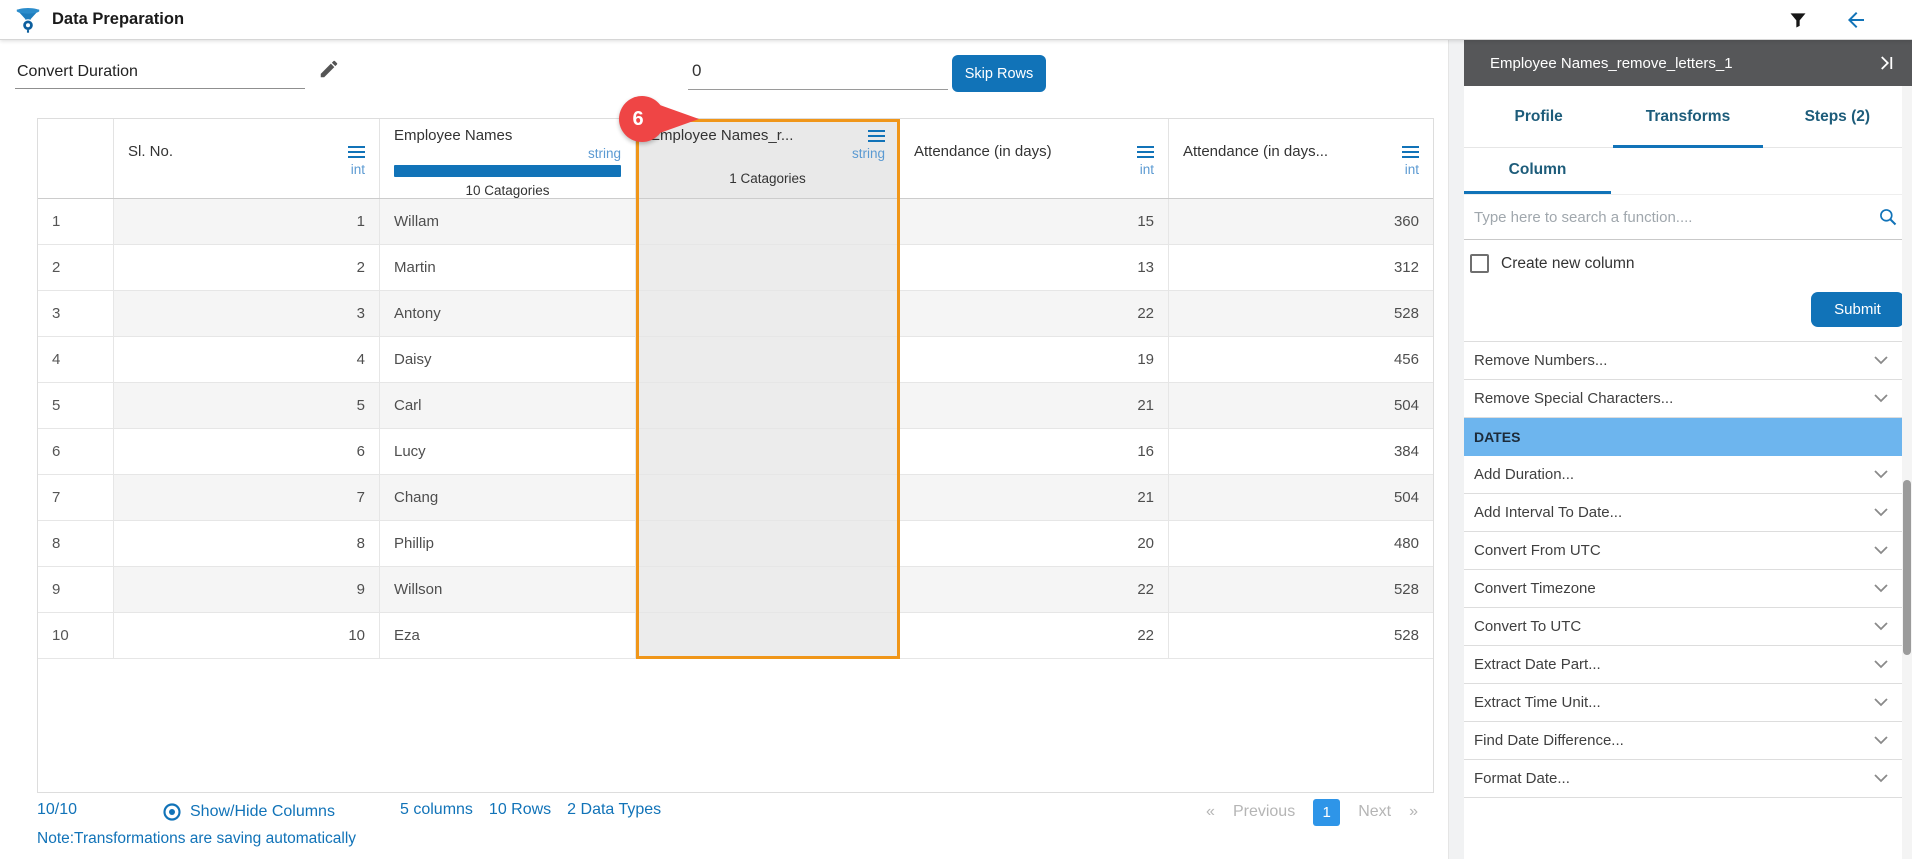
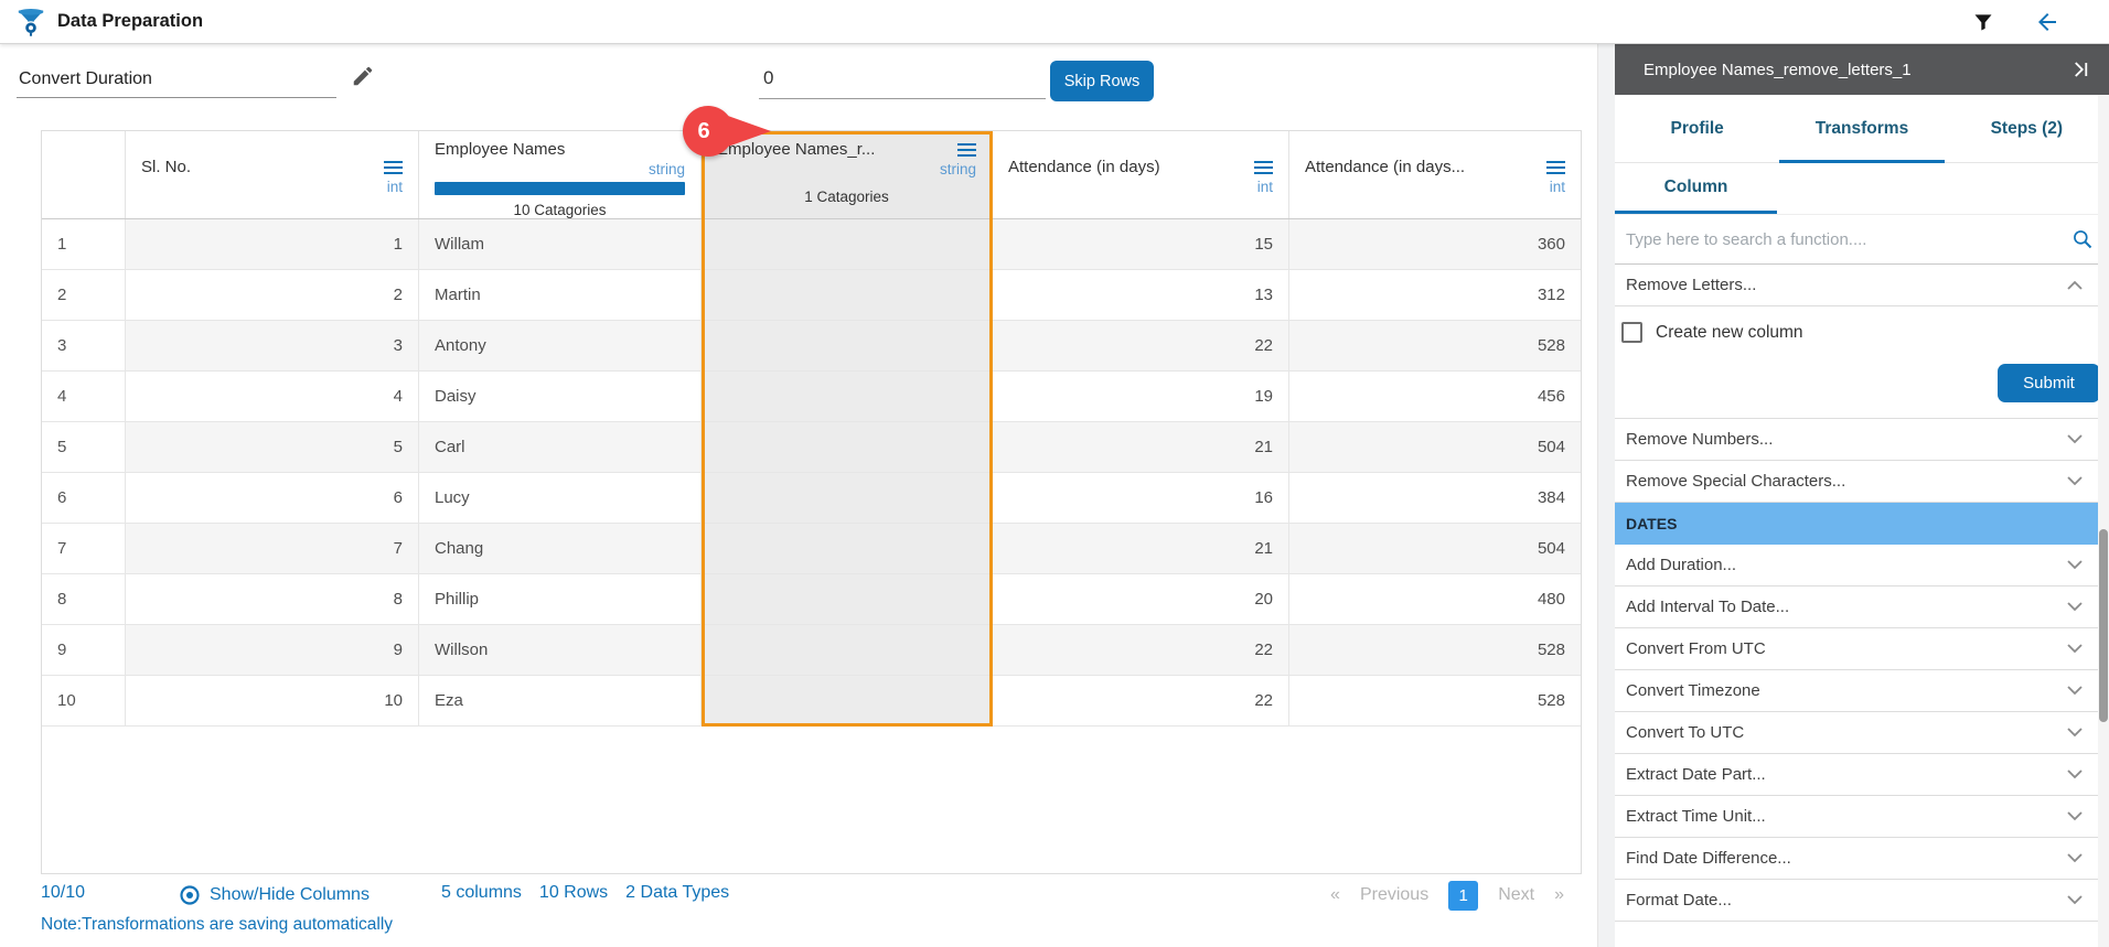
  Data Preparation
  Convert Duration
  0
  Skip Rows
  Sl. No.
  int
  Employee Names
  string
  10 Catagories
  mployee Names_r...
  string
  1 Catagories
  Attendance (in days)
  int
  Attendance (in days...
  int
  1
  1
  Willam
  15
  360
  2
  2
  Martin
  13
  312
  3
  3
  Antony
  22
  528
  4
  4
  Daisy
  19
  456
  5
  5
  Carl
  21
  504
  6
  6
  Lucy
  16
  384
  7
  7
  Chang
  21
  504
  8
  8
  Phillip
  20
  480
  9
  9
  Willson
  22
  528
  10
  10
  Eza
  22
  528
  6
  10/10
  Show/Hide Columns
  5 columns
  10 Rows
  2 Data Types
  «
  Previous
  1
  Next
  »
  Note:Transformations are saving automatically
  Employee Names_remove_letters_1
  Profile
  Transforms
  Steps (2)
  Column
  Type here to search a function....
+ Remove Letters...
  Create new column
  Submit
  Remove Numbers...
  Remove Special Characters...
  DATES
  Add Duration...
  Add Interval To Date...
  Convert From UTC
  Convert Timezone
  Convert To UTC
  Extract Date Part...
  Extract Time Unit...
  Find Date Difference...
  Format Date...
